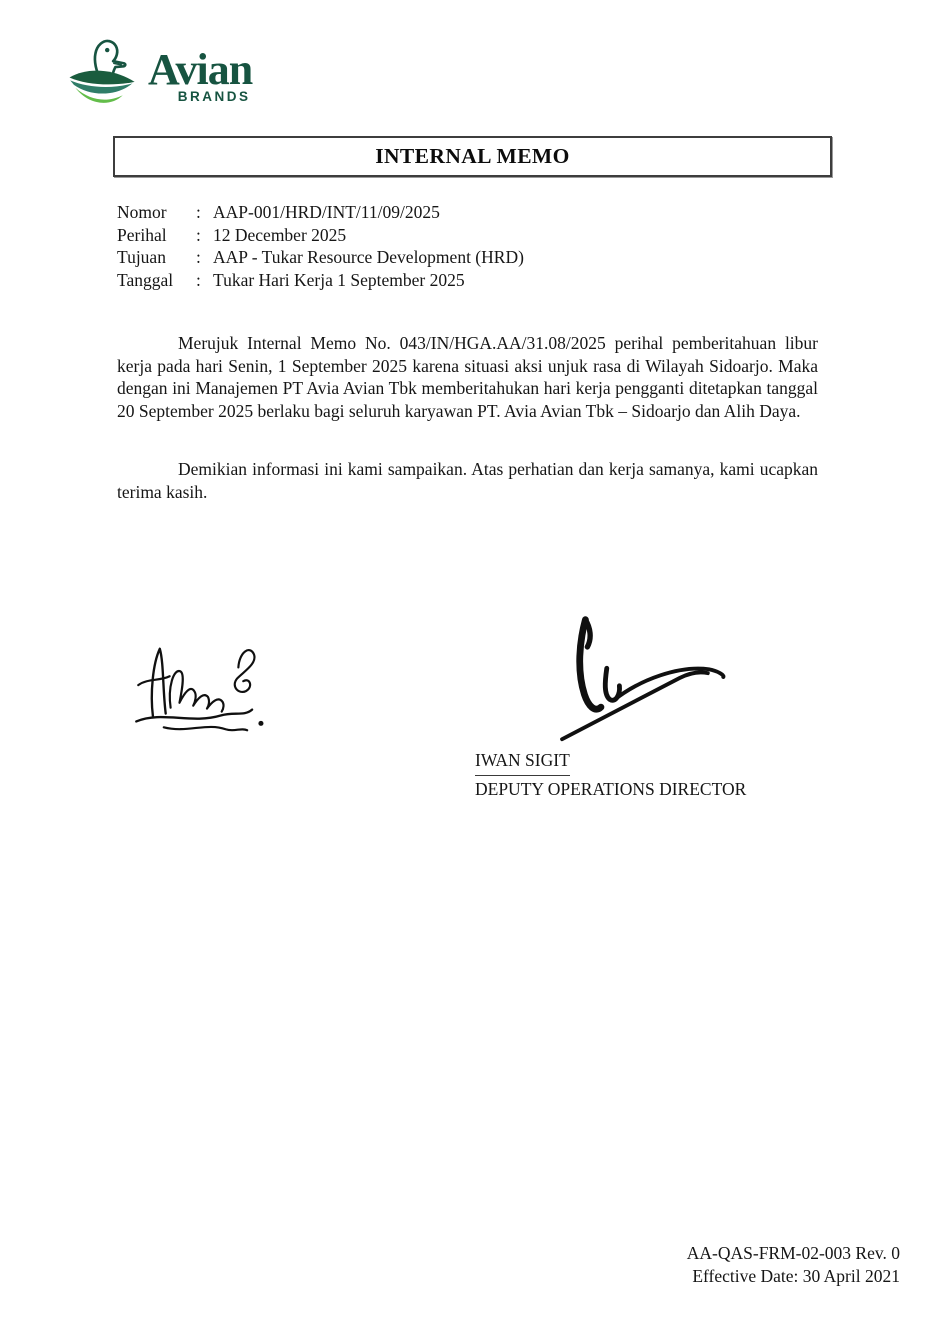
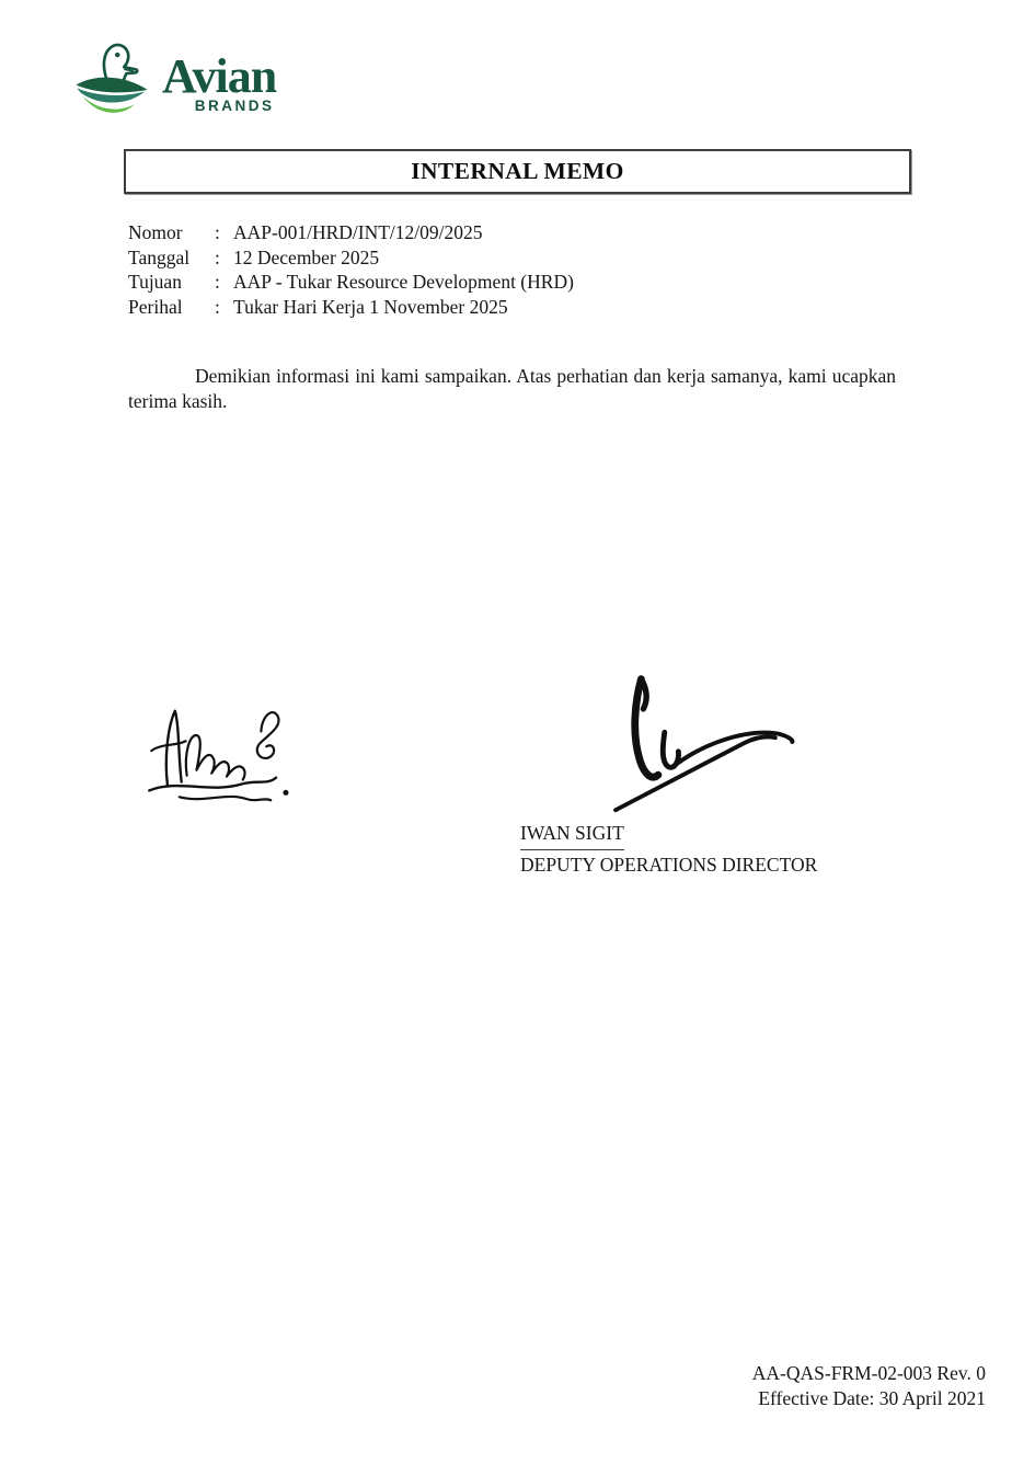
  Avian
  BRANDS
  INTERNAL MEMO
  Nomor
  :
- AAP-001/HRD/INT/11/09/2025
+ AAP-001/HRD/INT/12/09/2025
- Perihal
+ Tanggal
  :
  12 December 2025
  Tujuan
  :
  AAP - Tukar Resource Development (HRD)
- Tanggal
+ Perihal
  :
- Tukar Hari Kerja 1 September 2025
+ Tukar Hari Kerja 1 November 2025
- Merujuk Internal Memo No. 043/IN/HGA.AA/31.08/2025 perihal pemberitahuan libur kerja pada hari Senin, 1 September 2025 karena situasi aksi unjuk rasa di Wilayah Sidoarjo. Maka dengan ini Manajemen PT Avia Avian Tbk memberitahukan hari kerja pengganti ditetapkan tanggal 20 September 2025 berlaku bagi seluruh karyawan PT. Avia Avian Tbk – Sidoarjo dan Alih Daya.
  Demikian informasi ini kami sampaikan. Atas perhatian dan kerja samanya, kami ucapkan terima kasih.
  IWAN SIGIT
  DEPUTY OPERATIONS DIRECTOR
  AA-QAS-FRM-02-003 Rev. 0
  Effective Date: 30 April 2021
